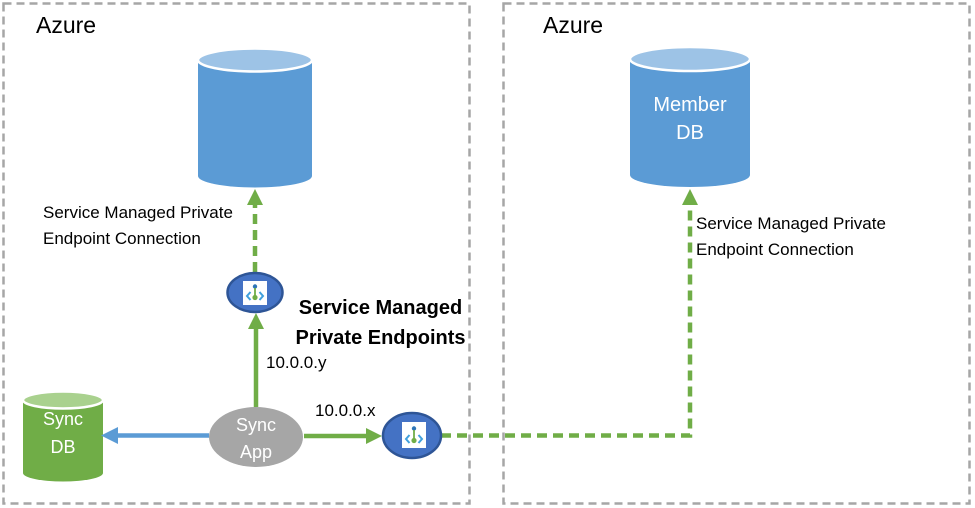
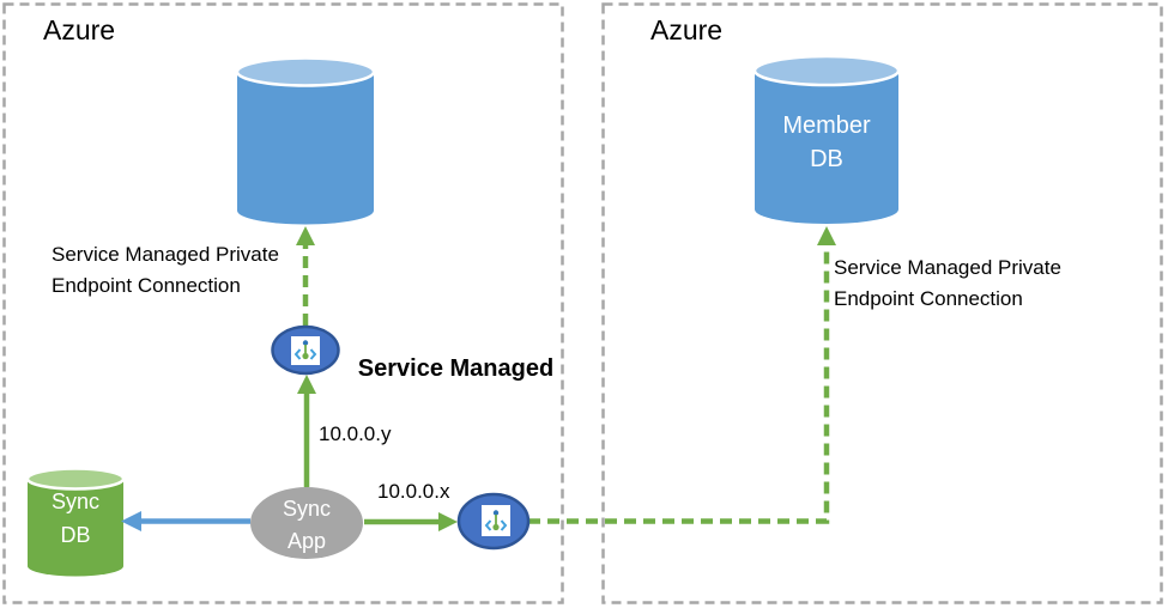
  Azure
  Azure
  Member
  DB
  Sync
  DB
  Sync
  App
  Service Managed Private
  Endpoint Connection
  Service Managed Private
  Endpoint Connection
  Service Managed
- Private Endpoints
  10.0.0.y
  10.0.0.x
